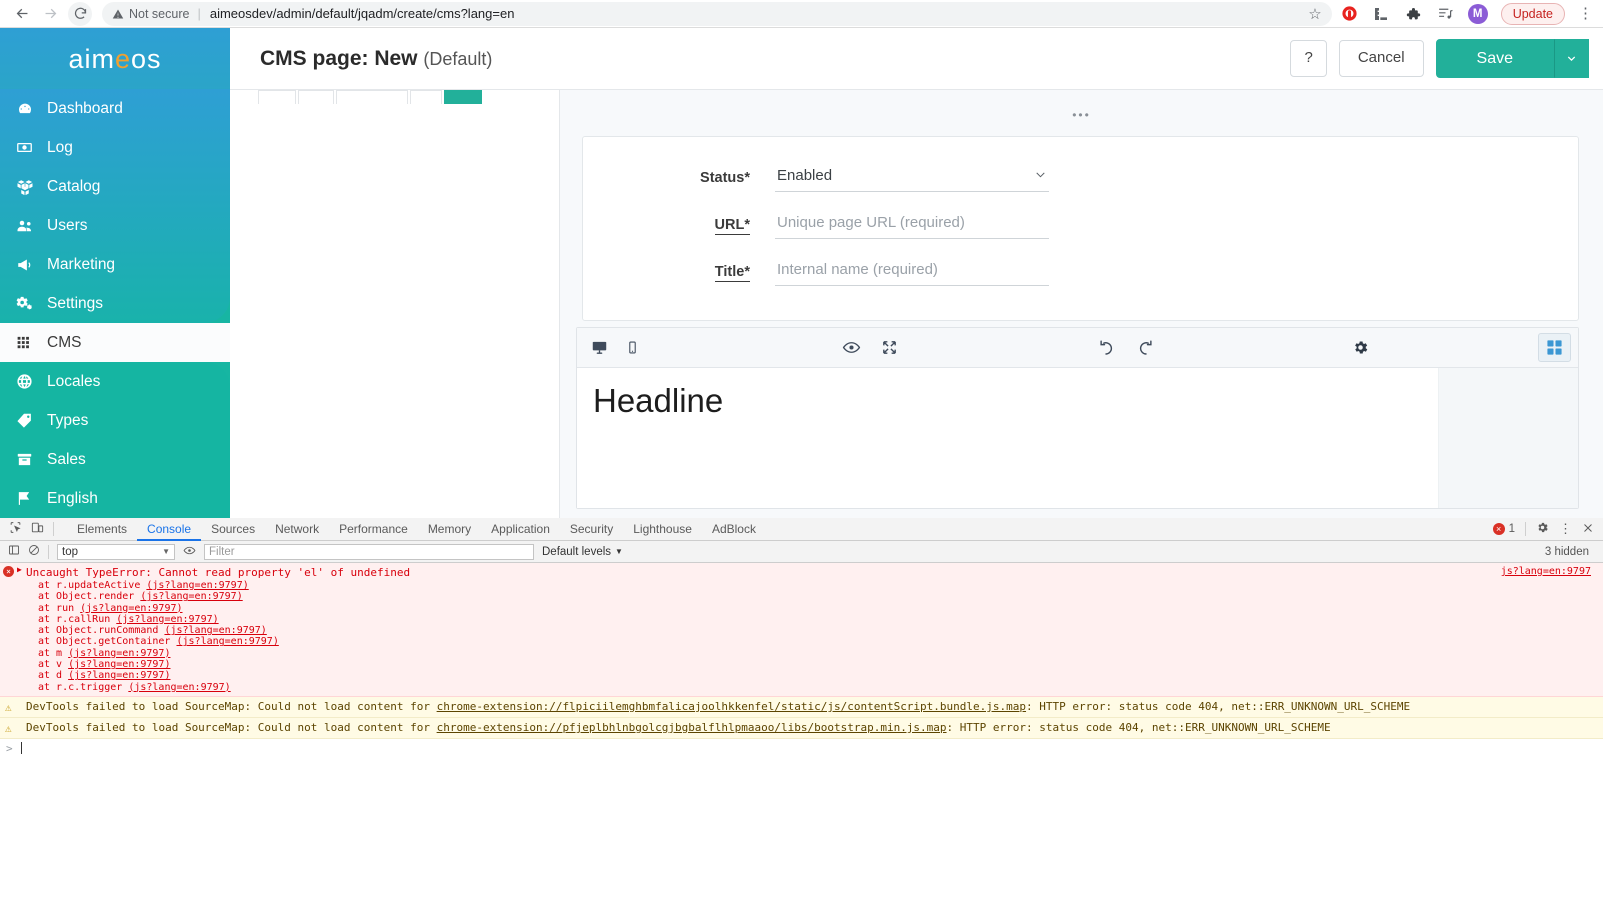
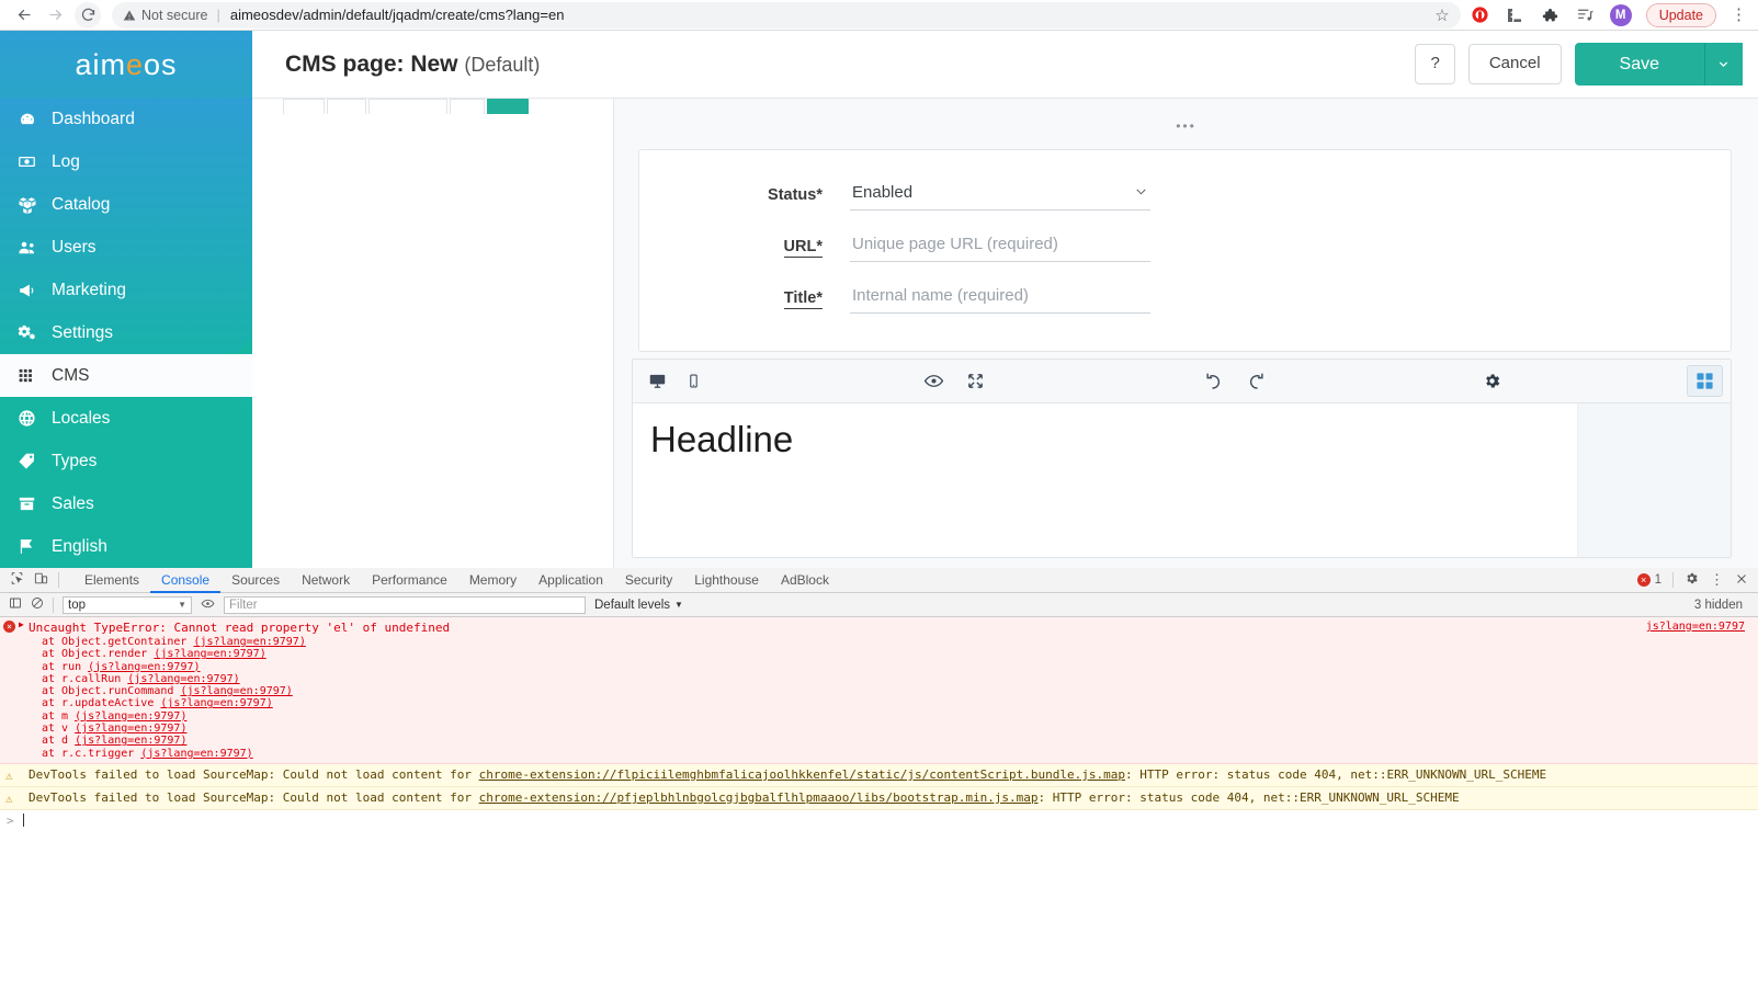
  Not secure
  |
  aimeosdev/admin/default/jqadm/create/cms?lang=en
  ☆
  M
  Update
  ⋮
  aimeos
  Dashboard
  Log
  Catalog
  Users
  Marketing
  Settings
  CMS
  Locales
  Types
  Sales
  English
  CMS page: New (Default)
  ?
  Cancel
  Save
  •••
  Status*
  Enabled
  URL*
  Unique page URL (required)
  Title*
  Internal name (required)
  Headline
  Elements
  Console
  Sources
  Network
  Performance
  Memory
  Application
  Security
  Lighthouse
  AdBlock
  ×
  1
  ⋮
  top
  ▼
  Filter
  Default levels
  ▼
  3 hidden
  ×
  ▶
  js?lang=en:9797
  Uncaught TypeError: Cannot read property 'el' of undefined
- at r.updateActive (js?lang=en:9797)
+ at Object.getContainer (js?lang=en:9797)
  at Object.render (js?lang=en:9797)
  at run (js?lang=en:9797)
  at r.callRun (js?lang=en:9797)
  at Object.runCommand (js?lang=en:9797)
- at Object.getContainer (js?lang=en:9797)
+ at r.updateActive (js?lang=en:9797)
  at m (js?lang=en:9797)
  at v (js?lang=en:9797)
  at d (js?lang=en:9797)
  at r.c.trigger (js?lang=en:9797)
  ⚠
  DevTools failed to load SourceMap: Could not load content for chrome-extension://flpiciilemghbmfalicajoolhkkenfel/static/js/contentScript.bundle.js.map: HTTP error: status code 404, net::ERR_UNKNOWN_URL_SCHEME
  ⚠
  DevTools failed to load SourceMap: Could not load content for chrome-extension://pfjeplbhlnbgolcgjbgbalflhlpmaaoo/libs/bootstrap.min.js.map: HTTP error: status code 404, net::ERR_UNKNOWN_URL_SCHEME
  >
